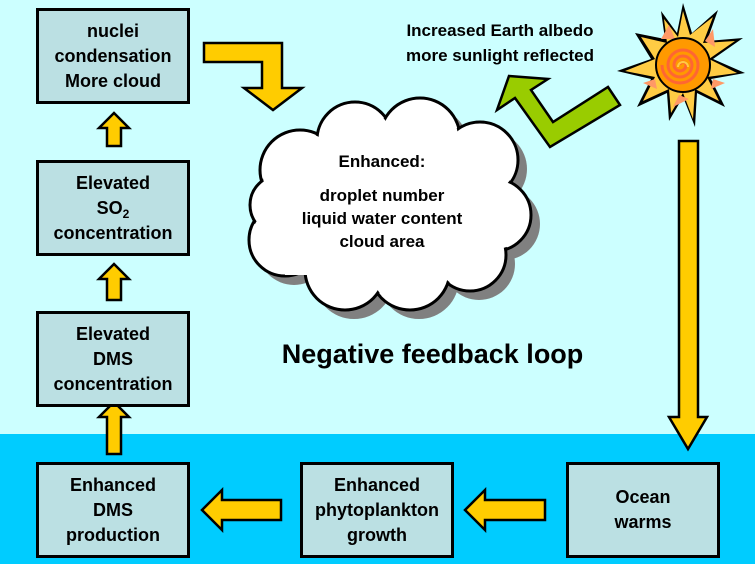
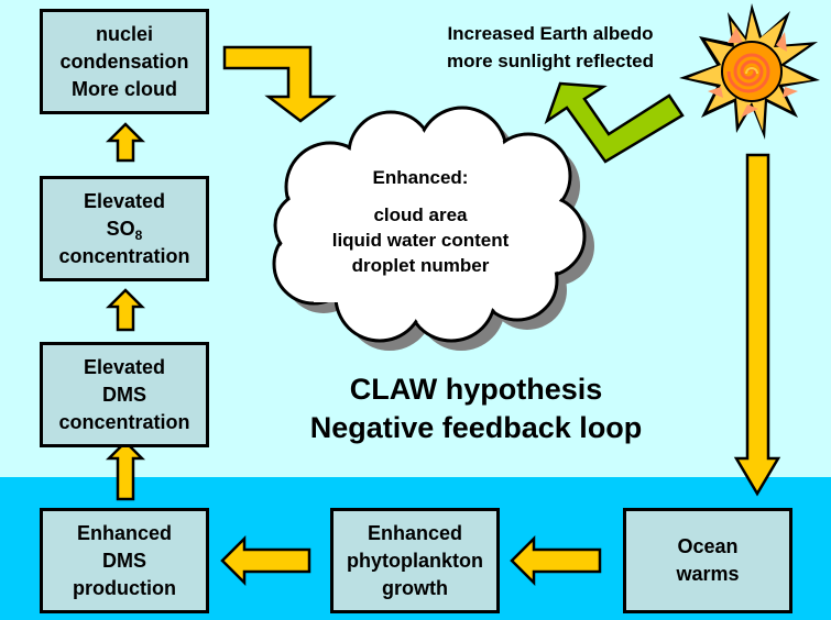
  nuclei
  condensation
  More cloud
  Elevated
- SO2
+ SO8
  concentration
  Elevated
  DMS
  concentration
  Enhanced
  DMS
  production
  Enhanced
  phytoplankton
  growth
  Ocean
  warms
  Enhanced:
- droplet number
+ cloud area
  liquid water content
- cloud area
+ droplet number
  Increased Earth albedo
  more sunlight reflected
+ CLAW hypothesis
  Negative feedback loop
